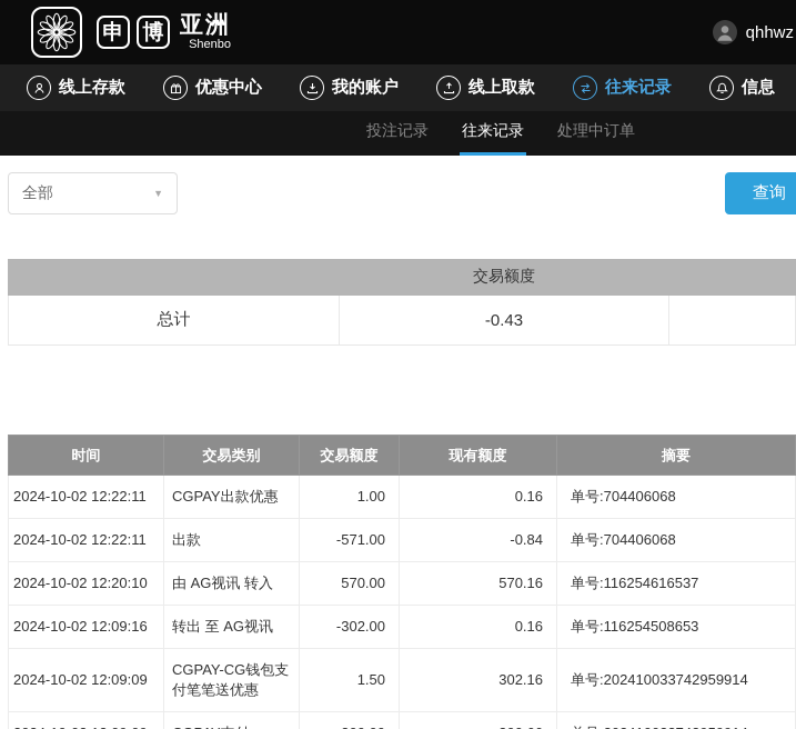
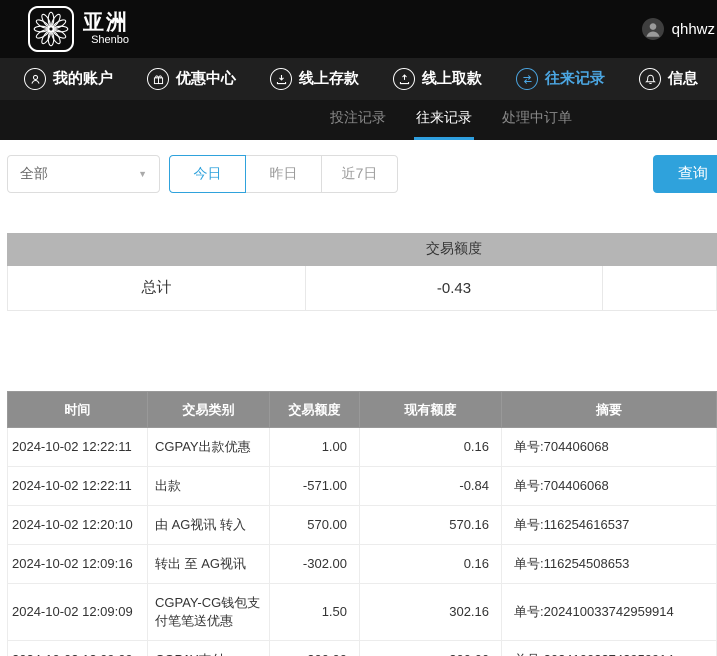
- 申
- 博
  亚洲
  Shenbo
  qhhwz
- 线上存款
+ 我的账户
  优惠中心
- 我的账户
+ 线上存款
  线上取款
  往来记录
  信息
  投注记录
  往来记录
  处理中订单
  全部
  ▼
+ 今日
+ 昨日
+ 近7日
  查询
  	交易额度
  总计	-0.43
  时间	交易类别	交易额度	现有额度	摘要
  2024-10-02 12:22:11	CGPAY出款优惠	1.00	0.16	单号:704406068
  2024-10-02 12:22:11	出款	-571.00	-0.84	单号:704406068
  2024-10-02 12:20:10	由 AG视讯 转入	570.00	570.16	单号:116254616537
  2024-10-02 12:09:16	转出 至 AG视讯	-302.00	0.16	单号:116254508653
  2024-10-02 12:09:09	CGPAY-CG钱包支付笔笔送优惠	1.50	302.16	单号:202410033742959914
